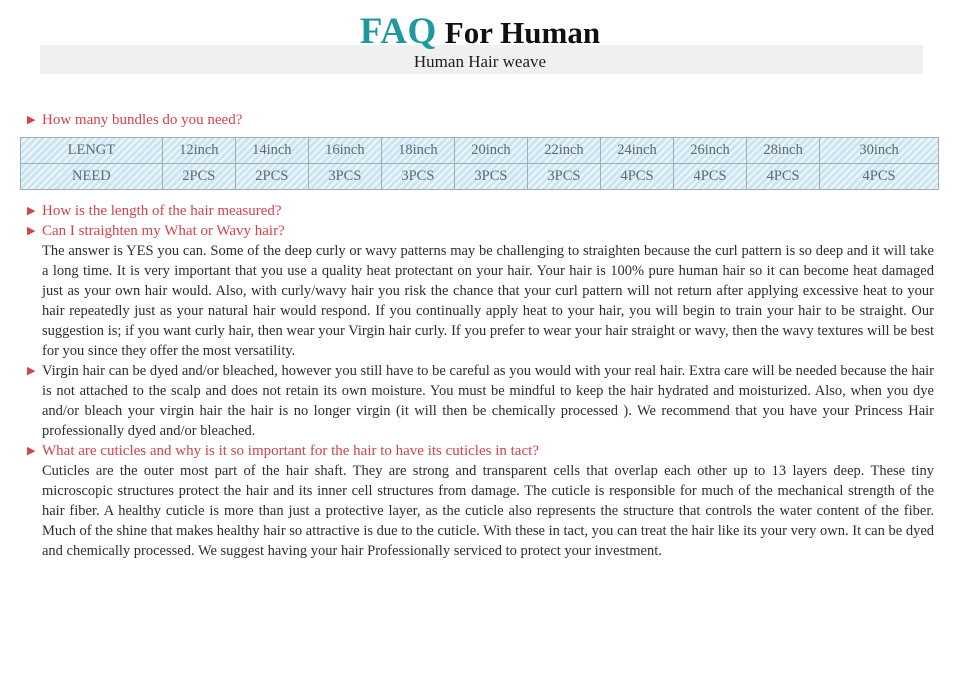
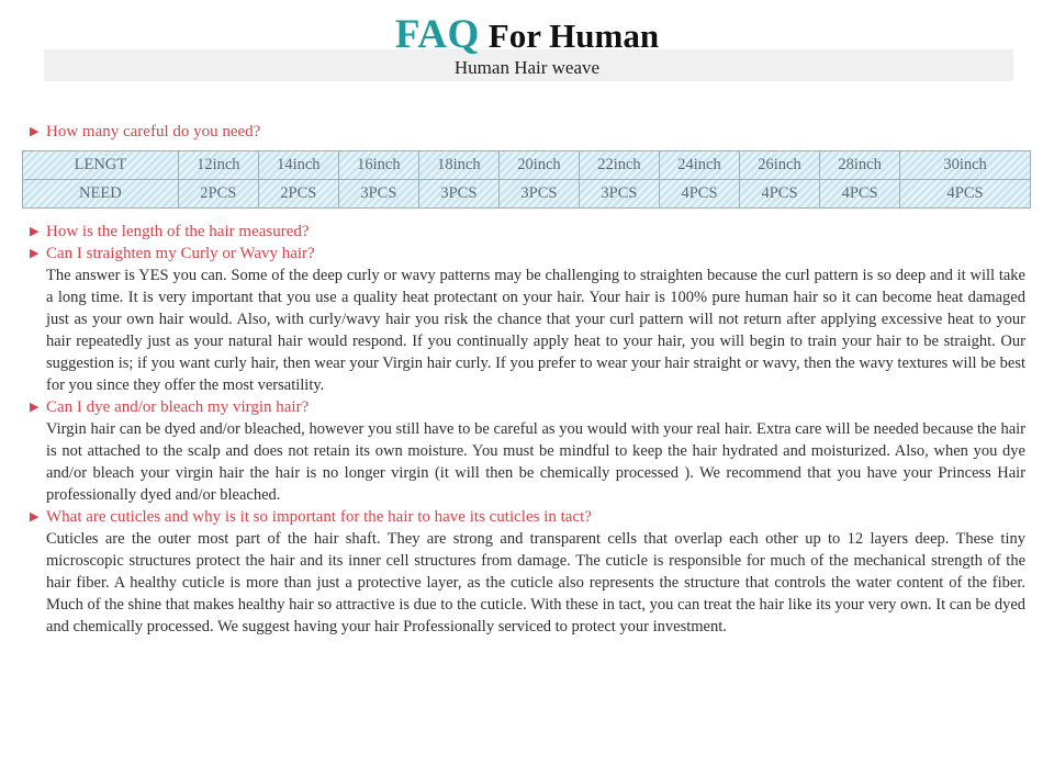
  FAQ For Human
  Human Hair weave
  ▶
- How many bundles do you need?
+ How many careful do you need?
  LENGT	12inch	14inch	16inch	18inch	20inch	22inch	24inch	26inch	28inch	30inch
  NEED	2PCS	2PCS	3PCS	3PCS	3PCS	3PCS	4PCS	4PCS	4PCS	4PCS
  ▶
  How is the length of the hair measured?
  ▶
- Can I straighten my What or Wavy hair?
+ Can I straighten my Curly or Wavy hair?
  The answer is YES you can. Some of the deep curly or wavy patterns may be challenging to straighten because the curl pattern is so deep and it will take a long time. It is very important that you use a quality heat protectant on your hair. Your hair is 100% pure human hair so it can become heat damaged just as your own hair would. Also, with curly/wavy hair you risk the chance that your curl pattern will not return after applying excessive heat to your hair repeatedly just as your natural hair would respond. If you continually apply heat to your hair, you will begin to train your hair to be straight. Our suggestion is; if you want curly hair, then wear your Virgin hair curly. If you prefer to wear your hair straight or wavy, then the wavy textures will be best for you since they offer the most versatility.
  ▶
+ Can I dye and/or bleach my virgin hair?
  Virgin hair can be dyed and/or bleached, however you still have to be careful as you would with your real hair. Extra care will be needed because the hair is not attached to the scalp and does not retain its own moisture. You must be mindful to keep the hair hydrated and moisturized. Also, when you dye and/or bleach your virgin hair the hair is no longer virgin (it will then be chemically processed ). We recommend that you have your Princess Hair professionally dyed and/or bleached.
  ▶
  What are cuticles and why is it so important for the hair to have its cuticles in tact?
- Cuticles are the outer most part of the hair shaft. They are strong and transparent cells that overlap each other up to 13 layers deep. These tiny microscopic structures protect the hair and its inner cell structures from damage. The cuticle is responsible for much of the mechanical strength of the hair fiber. A healthy cuticle is more than just a protective layer, as the cuticle also represents the structure that controls the water content of the fiber. Much of the shine that makes healthy hair so attractive is due to the cuticle. With these in tact, you can treat the hair like its your very own. It can be dyed and chemically processed. We suggest having your hair Professionally serviced to protect your investment.
+ Cuticles are the outer most part of the hair shaft. They are strong and transparent cells that overlap each other up to 12 layers deep. These tiny microscopic structures protect the hair and its inner cell structures from damage. The cuticle is responsible for much of the mechanical strength of the hair fiber. A healthy cuticle is more than just a protective layer, as the cuticle also represents the structure that controls the water content of the fiber. Much of the shine that makes healthy hair so attractive is due to the cuticle. With these in tact, you can treat the hair like its your very own. It can be dyed and chemically processed. We suggest having your hair Professionally serviced to protect your investment.
